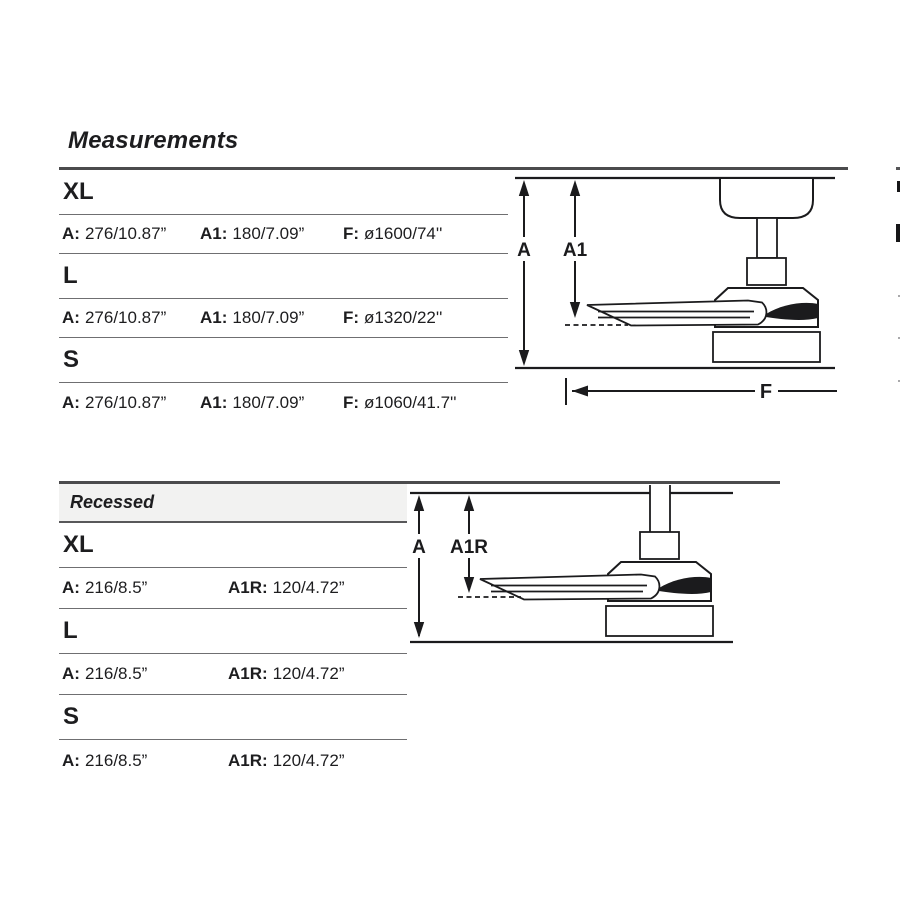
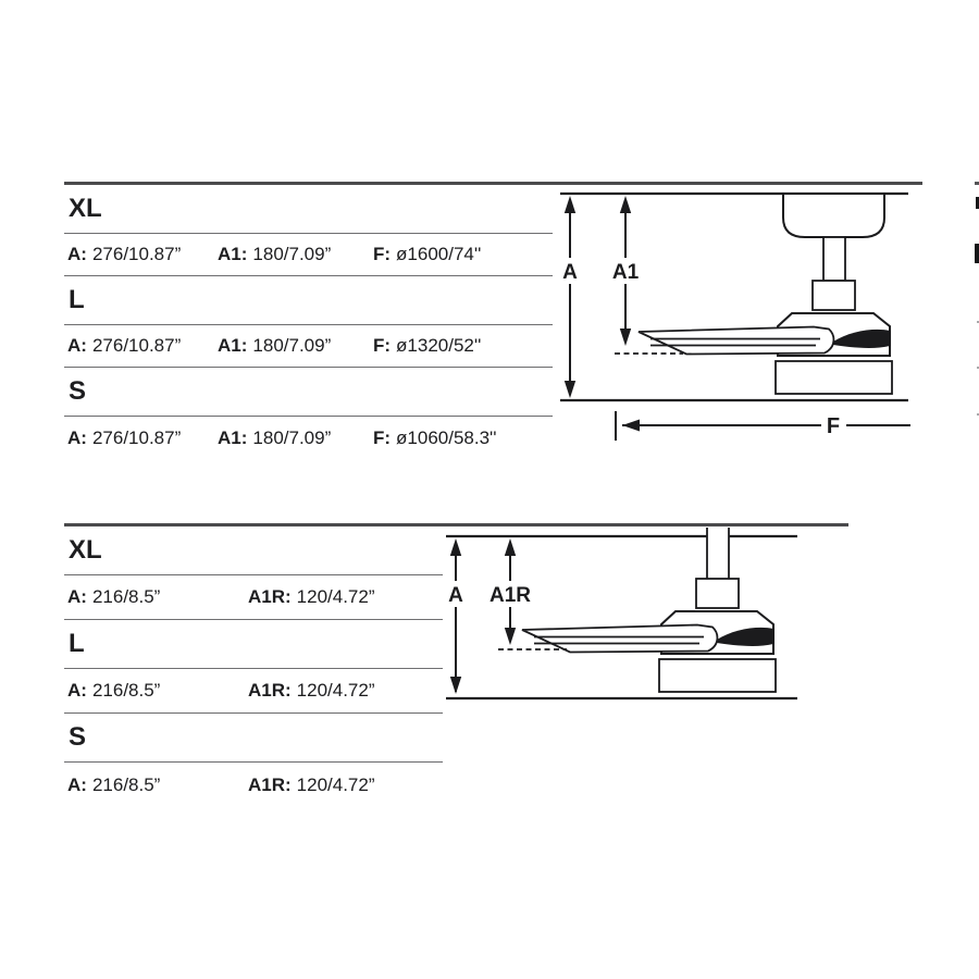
- Measurements
  XL
  A: 276/10.87”
  A1: 180/7.09”
  F: ø1600/74''
  L
  A: 276/10.87”
  A1: 180/7.09”
- F: ø1320/22''
+ F: ø1320/52''
  S
  A: 276/10.87”
  A1: 180/7.09”
- F: ø1060/41.7''
+ F: ø1060/58.3''
- Recessed
  XL
  A: 216/8.5”
  A1R: 120/4.72”
  L
  A: 216/8.5”
  A1R: 120/4.72”
  S
  A: 216/8.5”
  A1R: 120/4.72”
  A
  A1
  F
  A
  A1R
